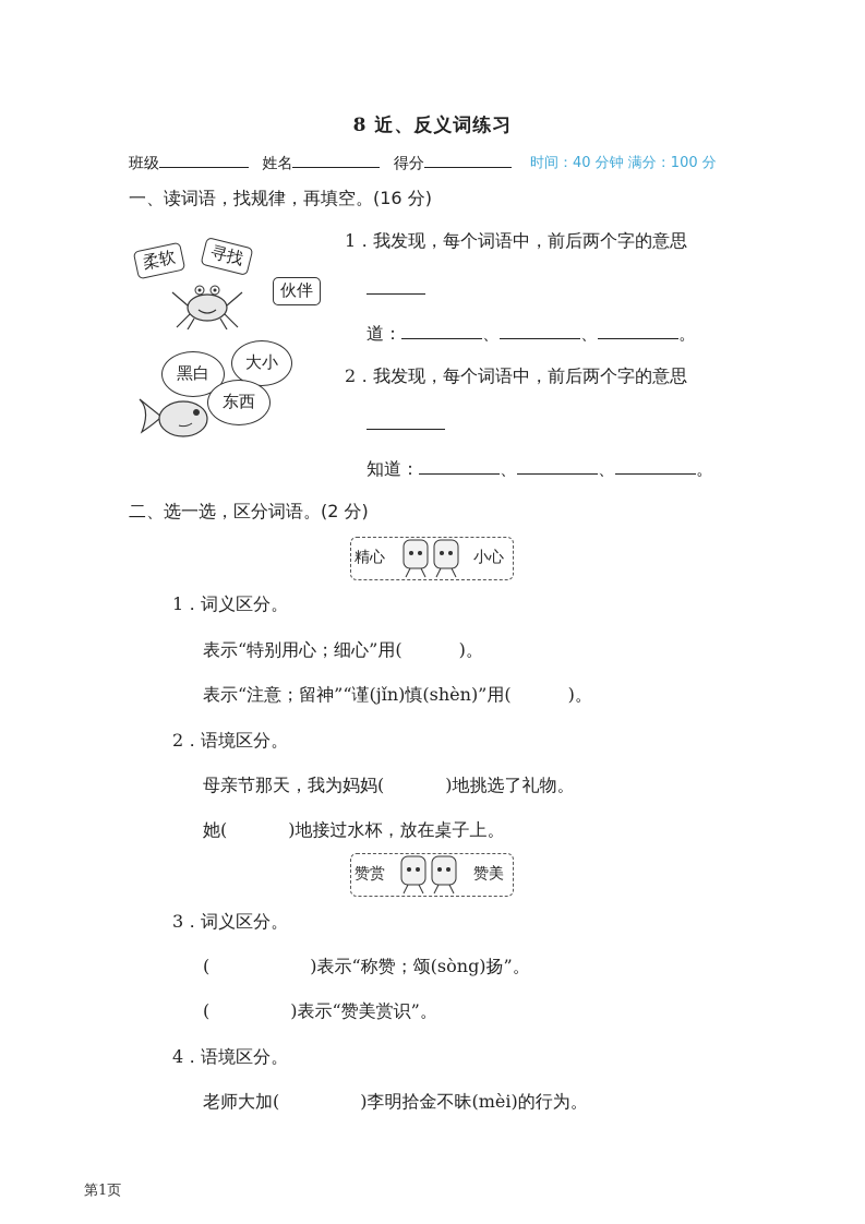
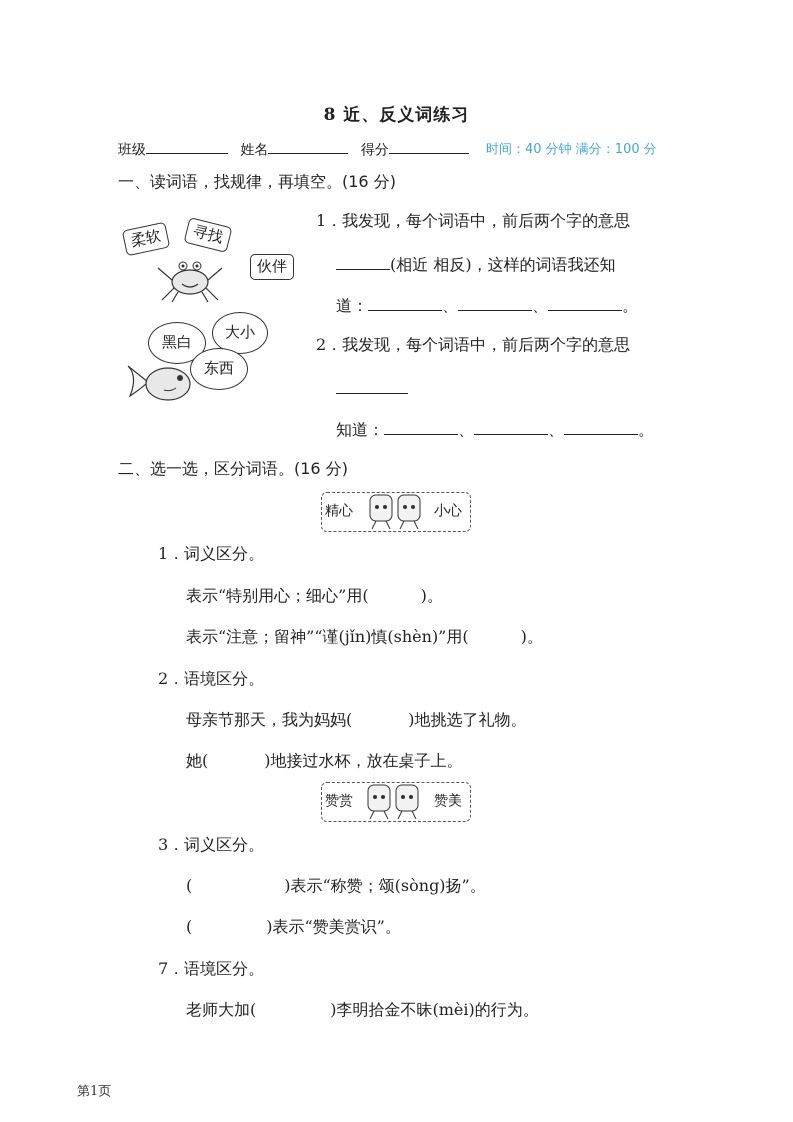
  8 近、反义词练习
  班级 姓名 得分
  时间：40 分钟 满分：100 分
  一、读词语，找规律，再填空。(16 分)
  伙伴
  黑白
  大小
  东西
  1．我发现，每个词语中，前后两个字的意思
+ (相近 相反)，这样的词语我还知
  道： 、 、 。
  2．我发现，每个词语中，前后两个字的意思
  知道： 、 、 。
- 二、选一选，区分词语。(2 分)
+ 二、选一选，区分词语。(16 分)
  精心
  小心
  1．词义区分。
  表示“特别用心；细心”用( )。
  表示“注意；留神”“谨(jǐn)慎(shèn)”用( )。
  2．语境区分。
  母亲节那天，我为妈妈( )地挑选了礼物。
  她( )地接过水杯，放在桌子上。
  赞赏
  赞美
  3．词义区分。
  ( )表示“称赞；颂(sòng)扬”。
  ( )表示“赞美赏识”。
- 4．语境区分。
+ 7．语境区分。
  老师大加( )李明拾金不昧(mèi)的行为。
  第1页
